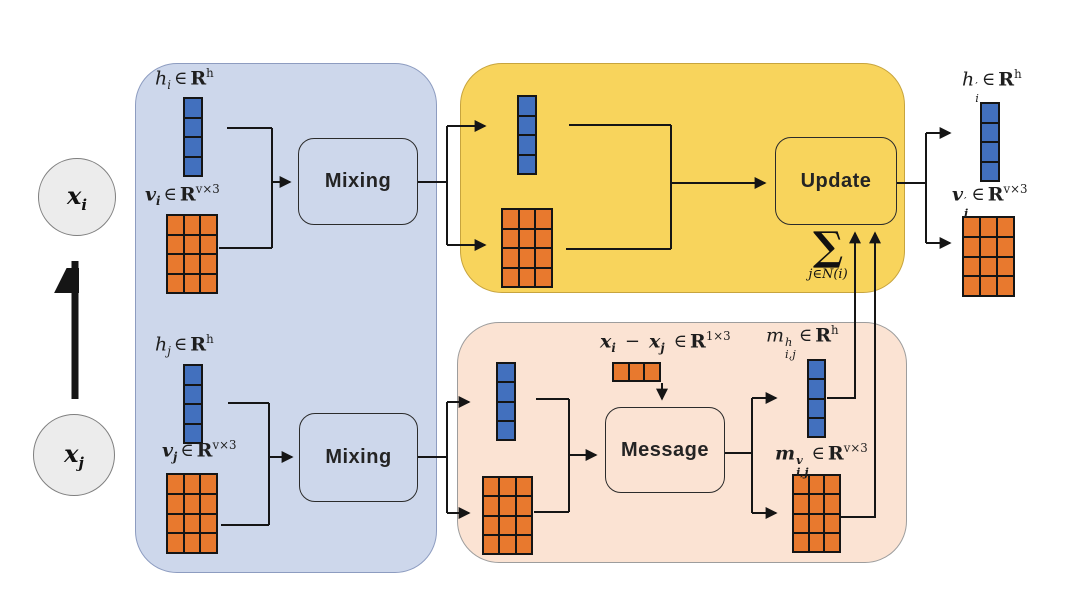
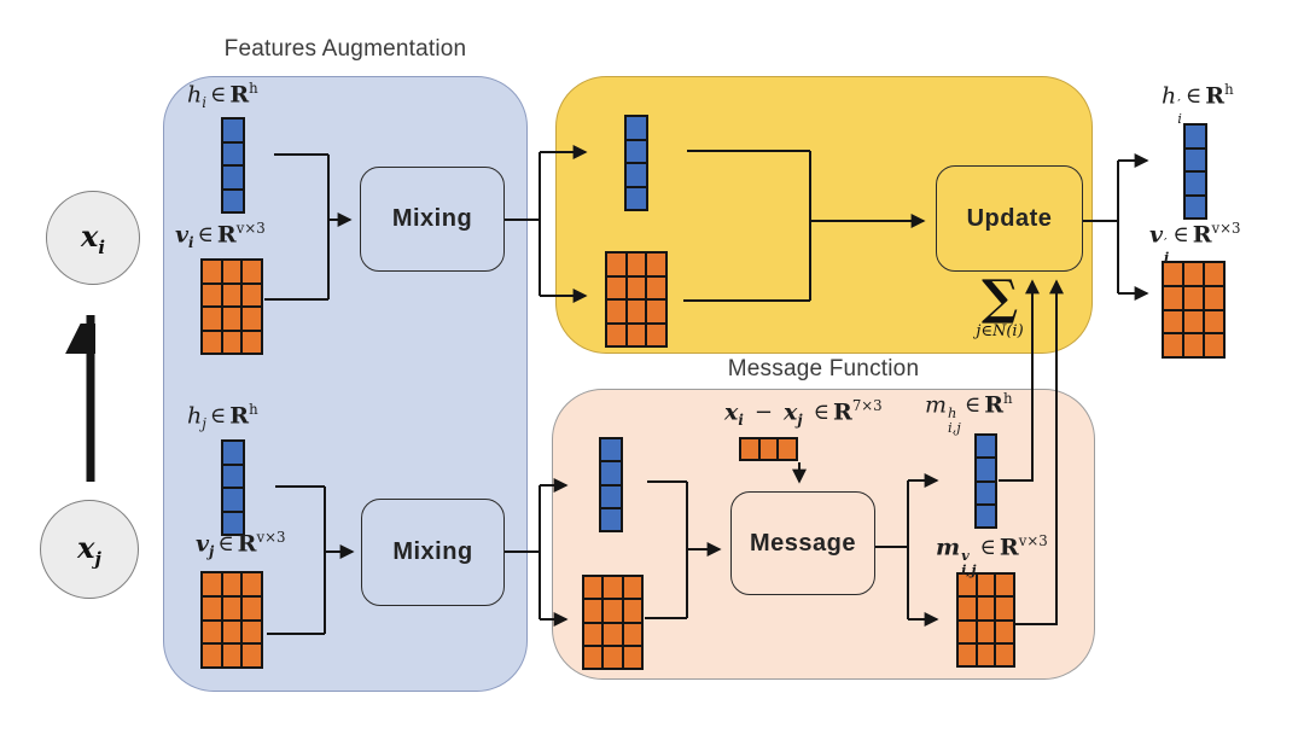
+ Features Augmentation
+ Message Function
  xi
  xj
  Mixing
  Mixing
  Update
  Message
  ∑
  j∈N(i)
  hi ∈ Rh
  vi ∈ Rv×3
  hj ∈ Rh
  vj ∈ Rv×3
- xi − xj ∈ R1×3
+ xi − xj ∈ R7×3
  m
  h
  i,j
  ∈ Rh
  m
  v
  i,j
  ∈ Rv×3
  h
  ′
  i
  ∈ Rh
  v
  ′
  i
  ∈ Rv×3
